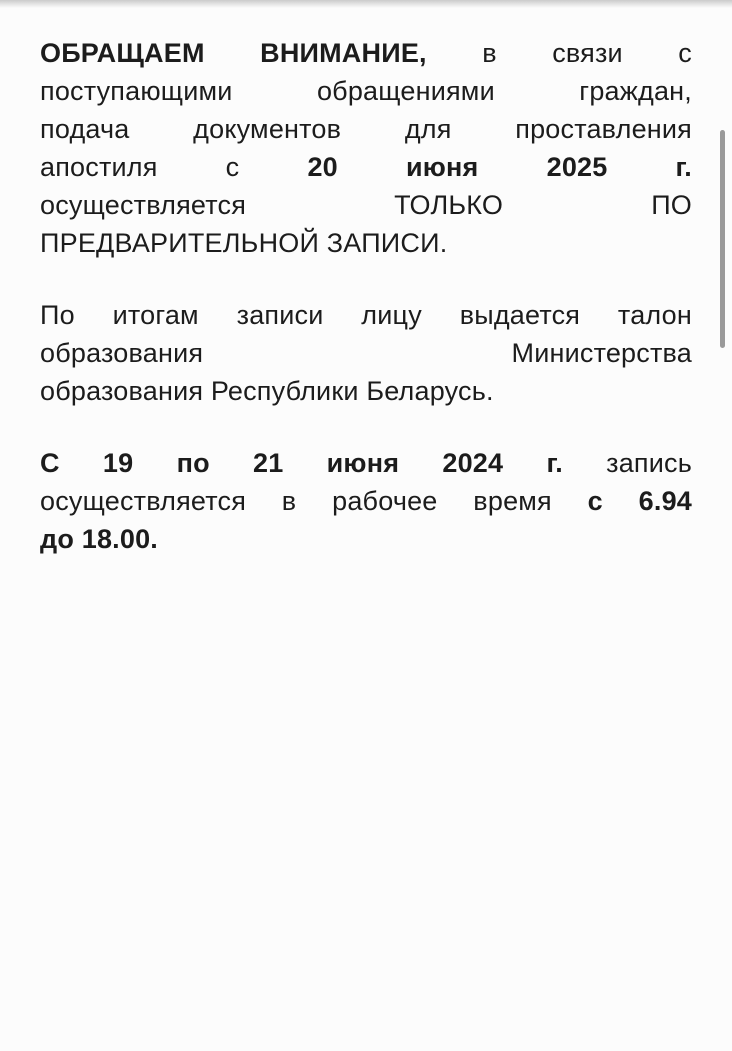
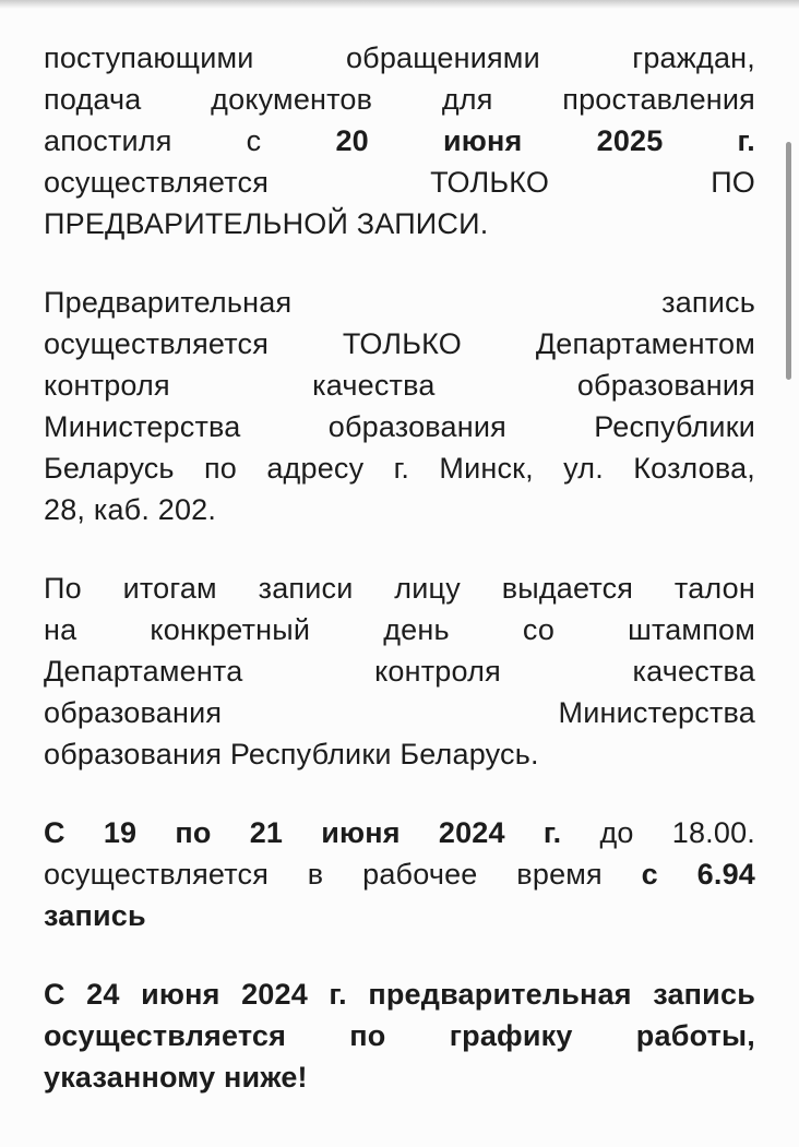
- ОБРАЩАЕМ ВНИМАНИЕ, в связи с
  поступающими обращениями граждан,
  подача документов для проставления
  апостиля с 20 июня 2025 г.
  осуществляется ТОЛЬКО ПО
  ПРЕДВАРИТЕЛЬНОЙ ЗАПИСИ.
+ Предварительная запись
+ осуществляется ТОЛЬКО Департаментом
+ контроля качества образования
+ Министерства образования Республики
+ Беларусь по адресу г. Минск, ул. Козлова,
+ 28, каб. 202.
  По итогам записи лицу выдается талон
+ на конкретный день со штампом
+ Департамента контроля качества
  образования Министерства
  образования Республики Беларусь.
- С 19 по 21 июня 2024 г. запись
+ С 19 по 21 июня 2024 г. до 18.00.
  осуществляется в рабочее время с 6.94
- до 18.00.
+ запись
+ С 24 июня 2024 г. предварительная запись
+ осуществляется по графику работы,
+ указанному ниже!
